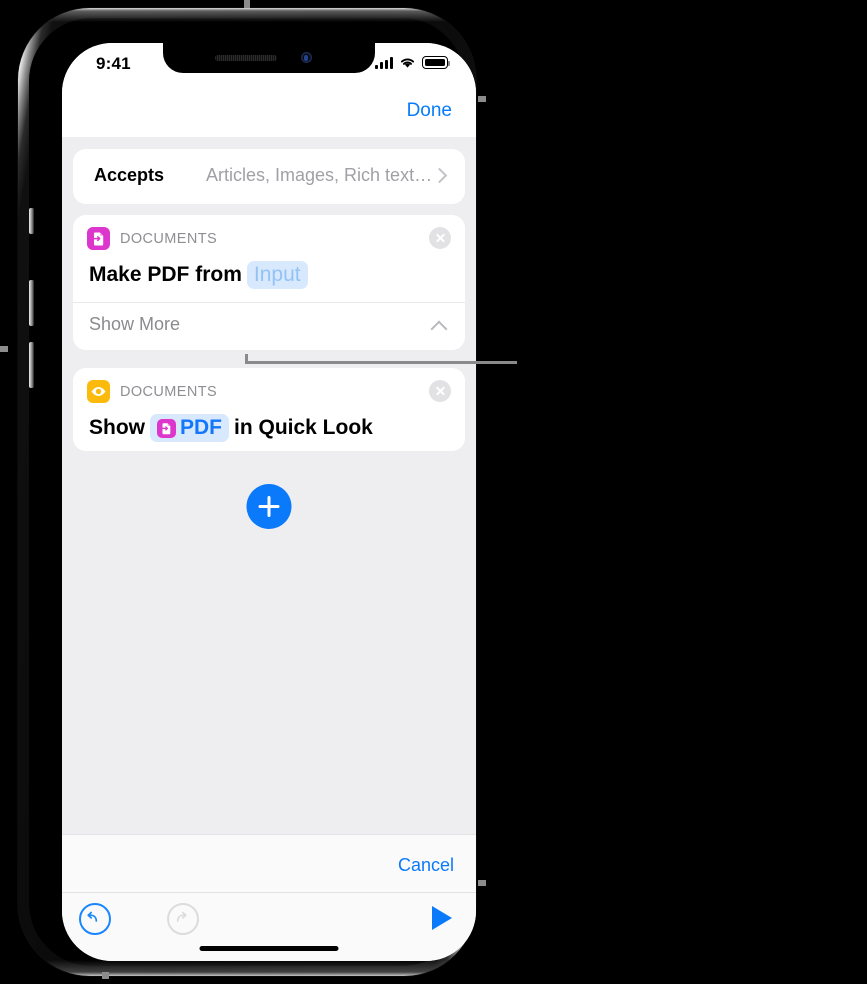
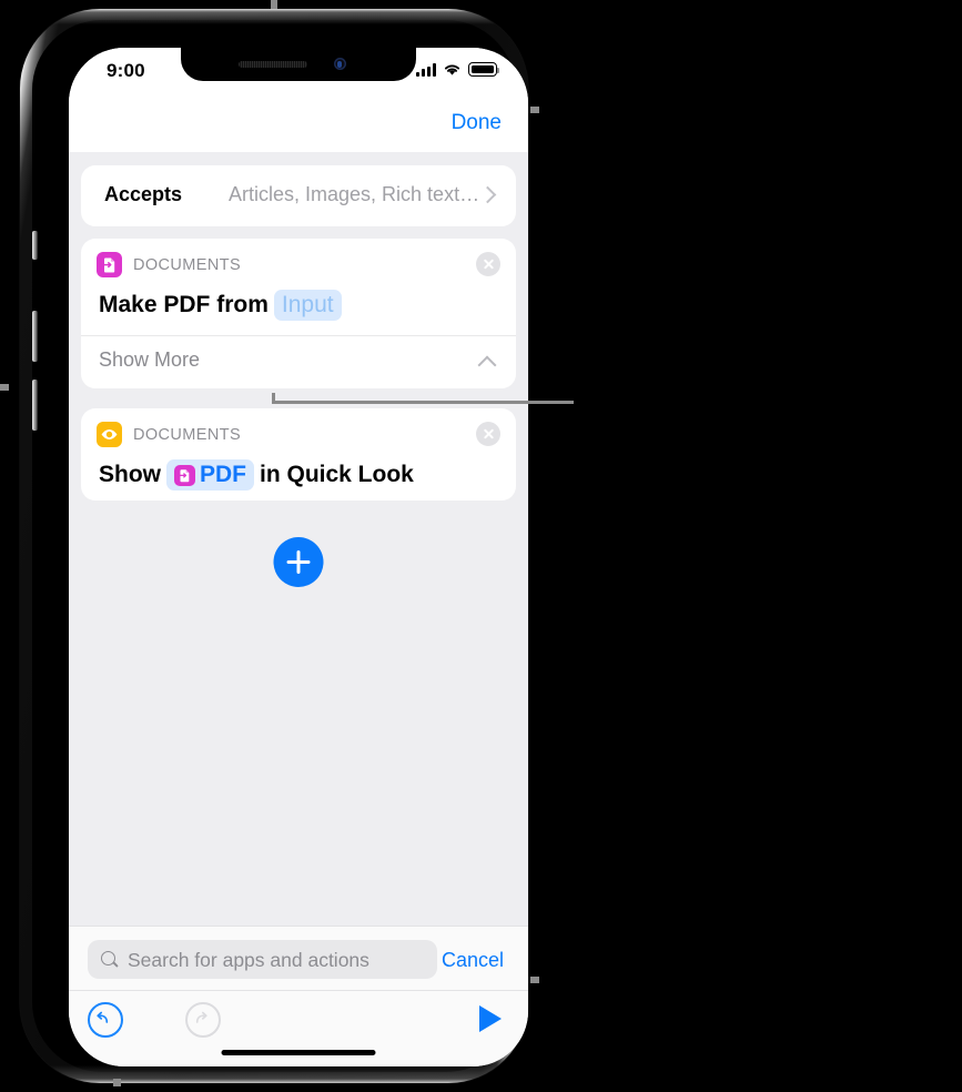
- 9:41
+ 9:00
  Done
+ Search for apps and actions
  Cancel
